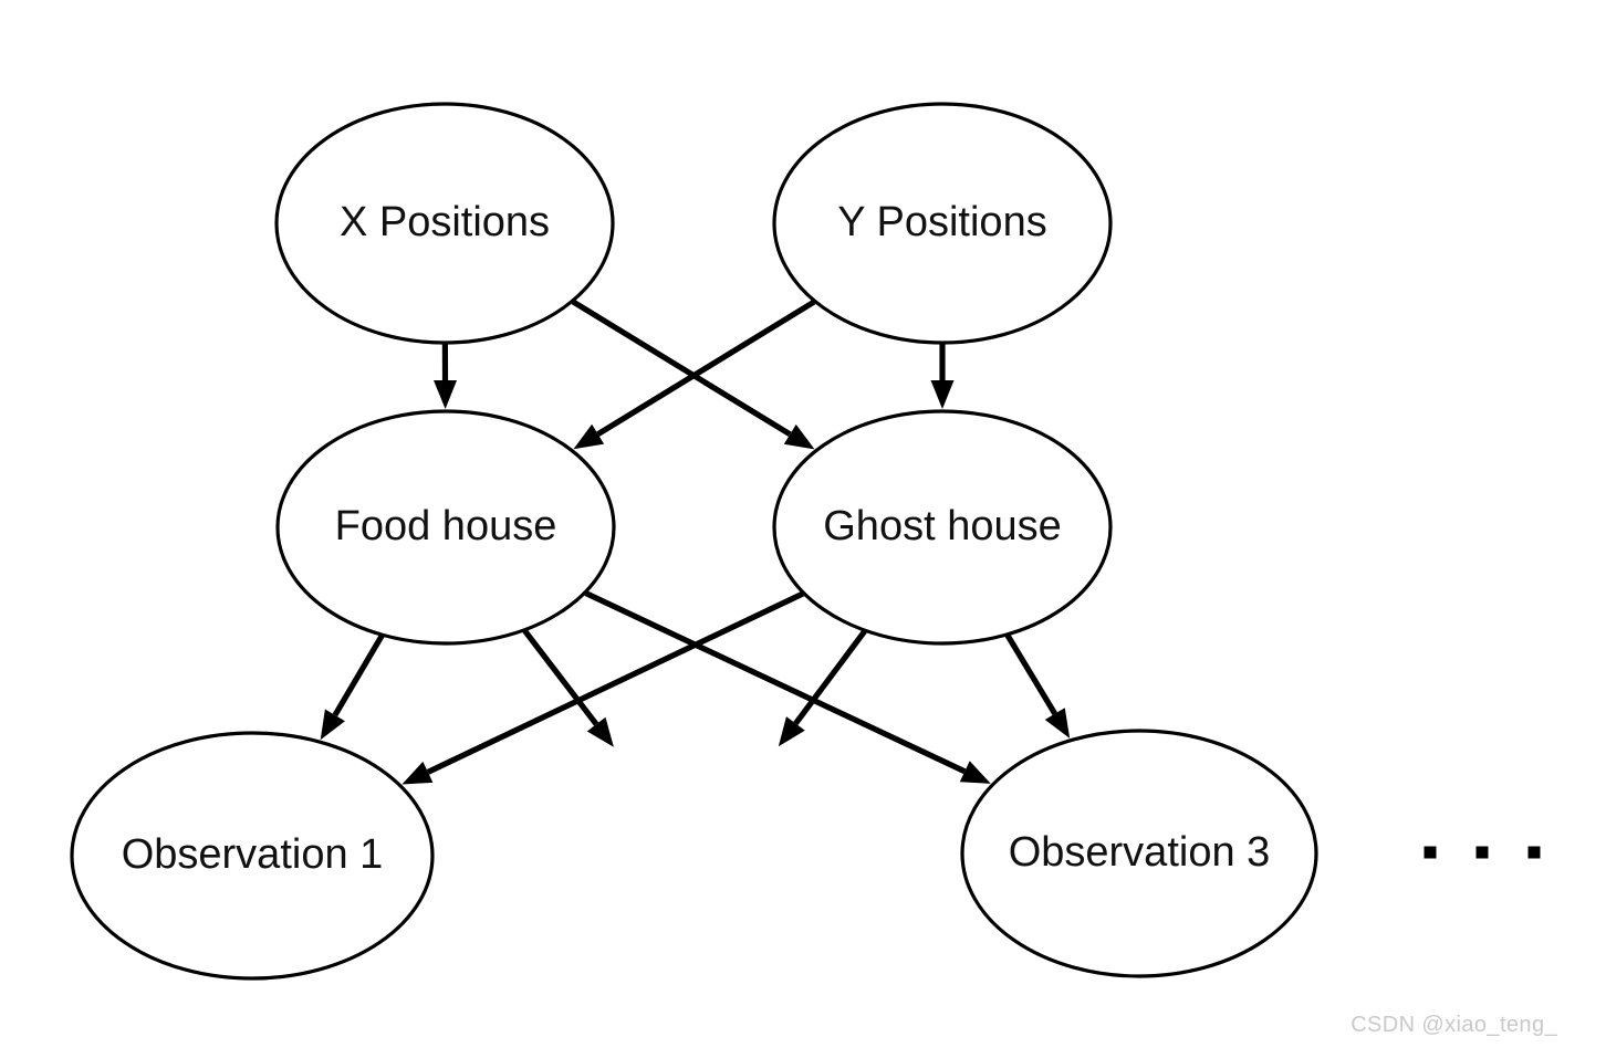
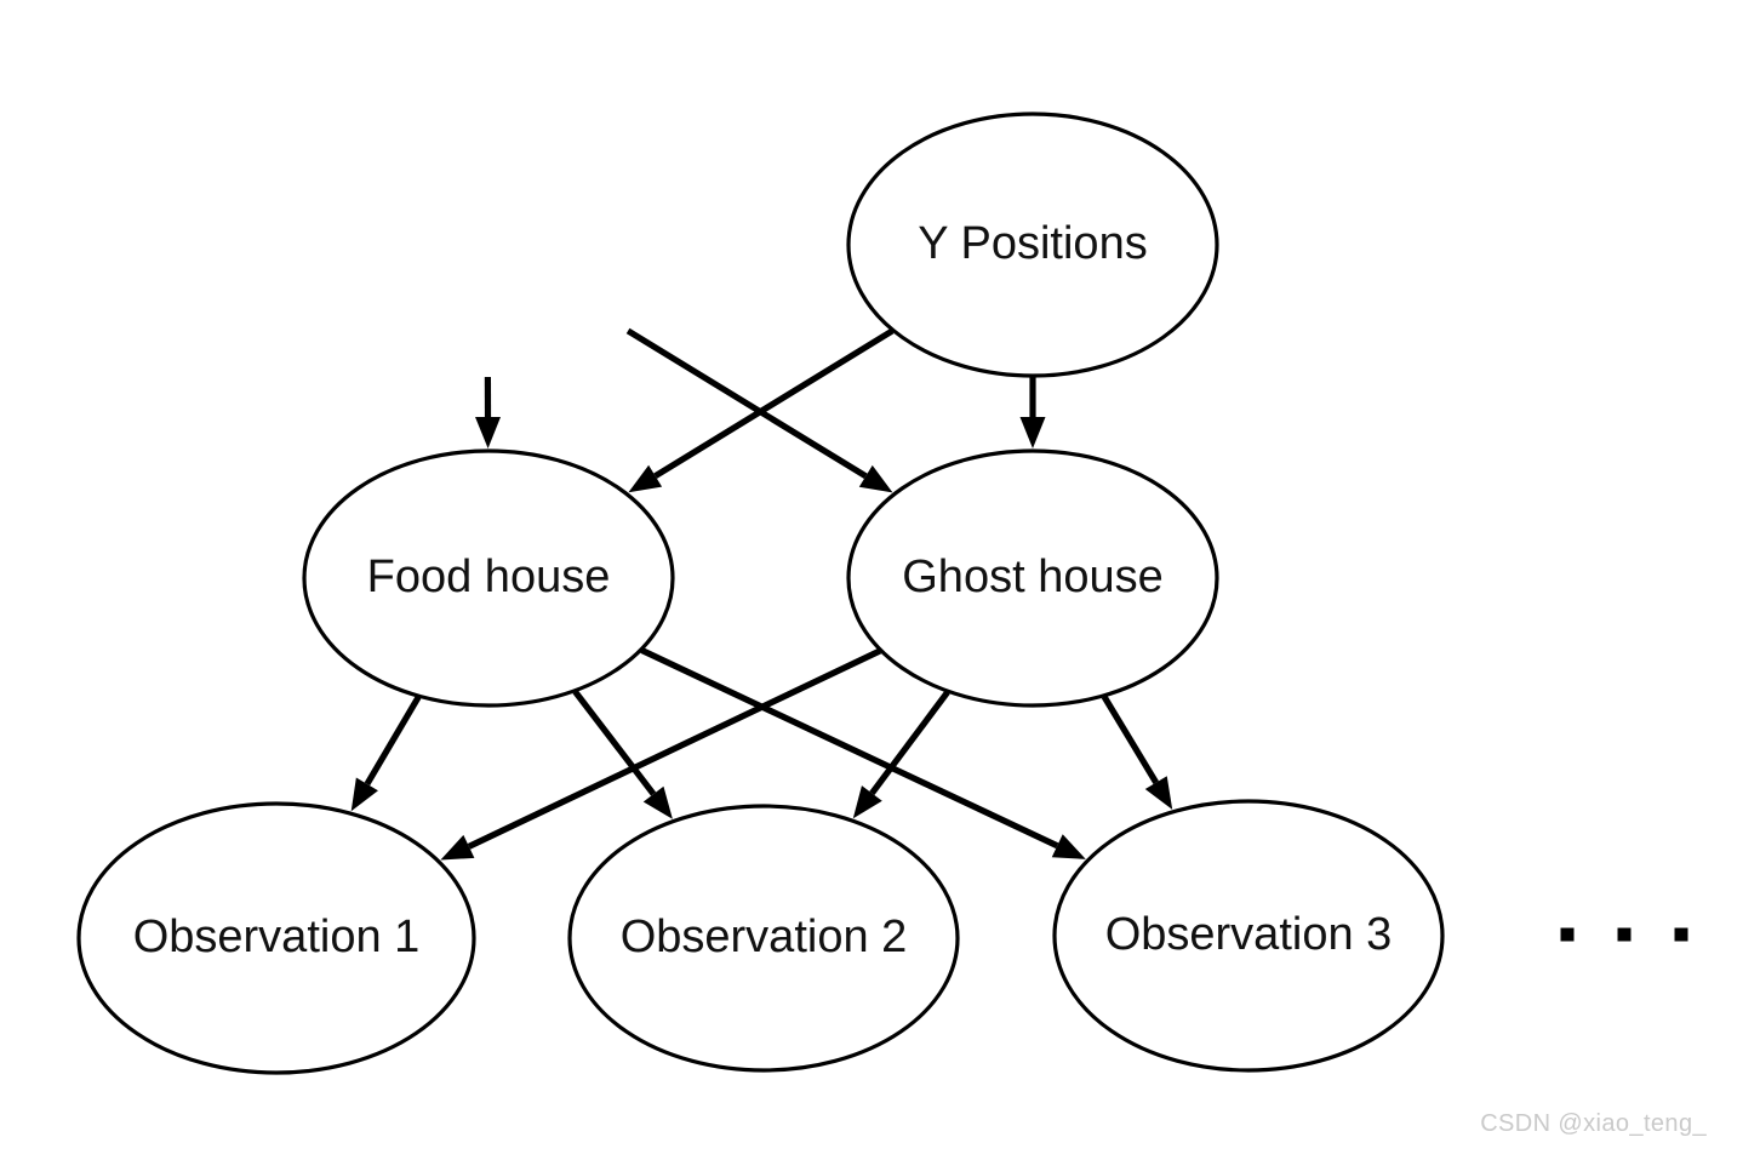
- X Positions
  Y Positions
  Food house
  Ghost house
  Observation 1
+ Observation 2
  Observation 3
  CSDN @xiao_teng_
